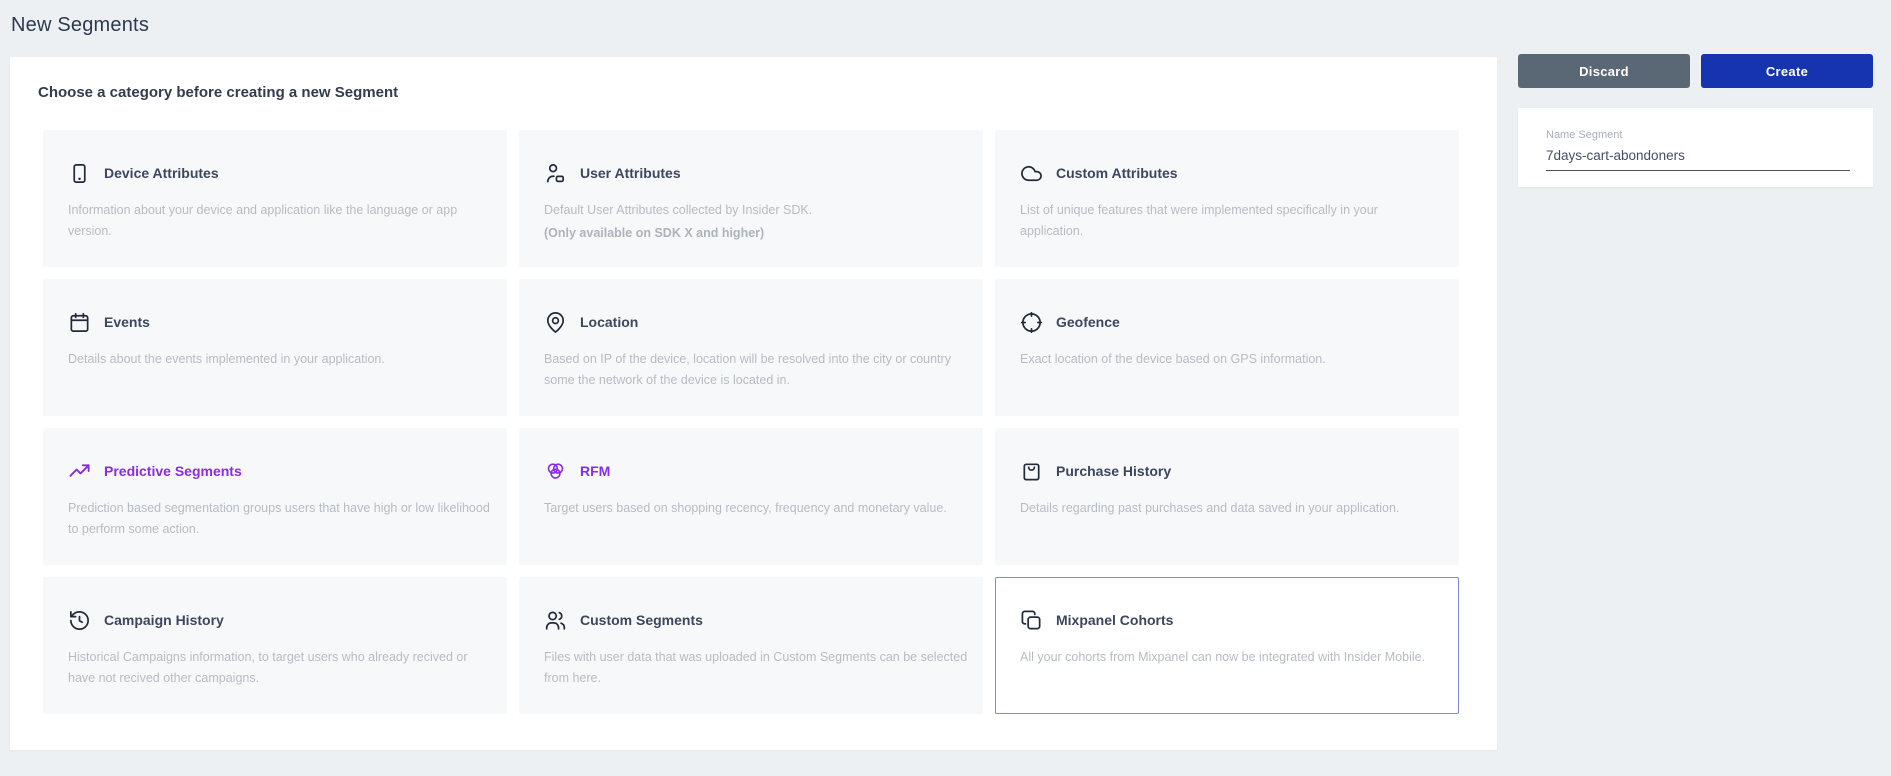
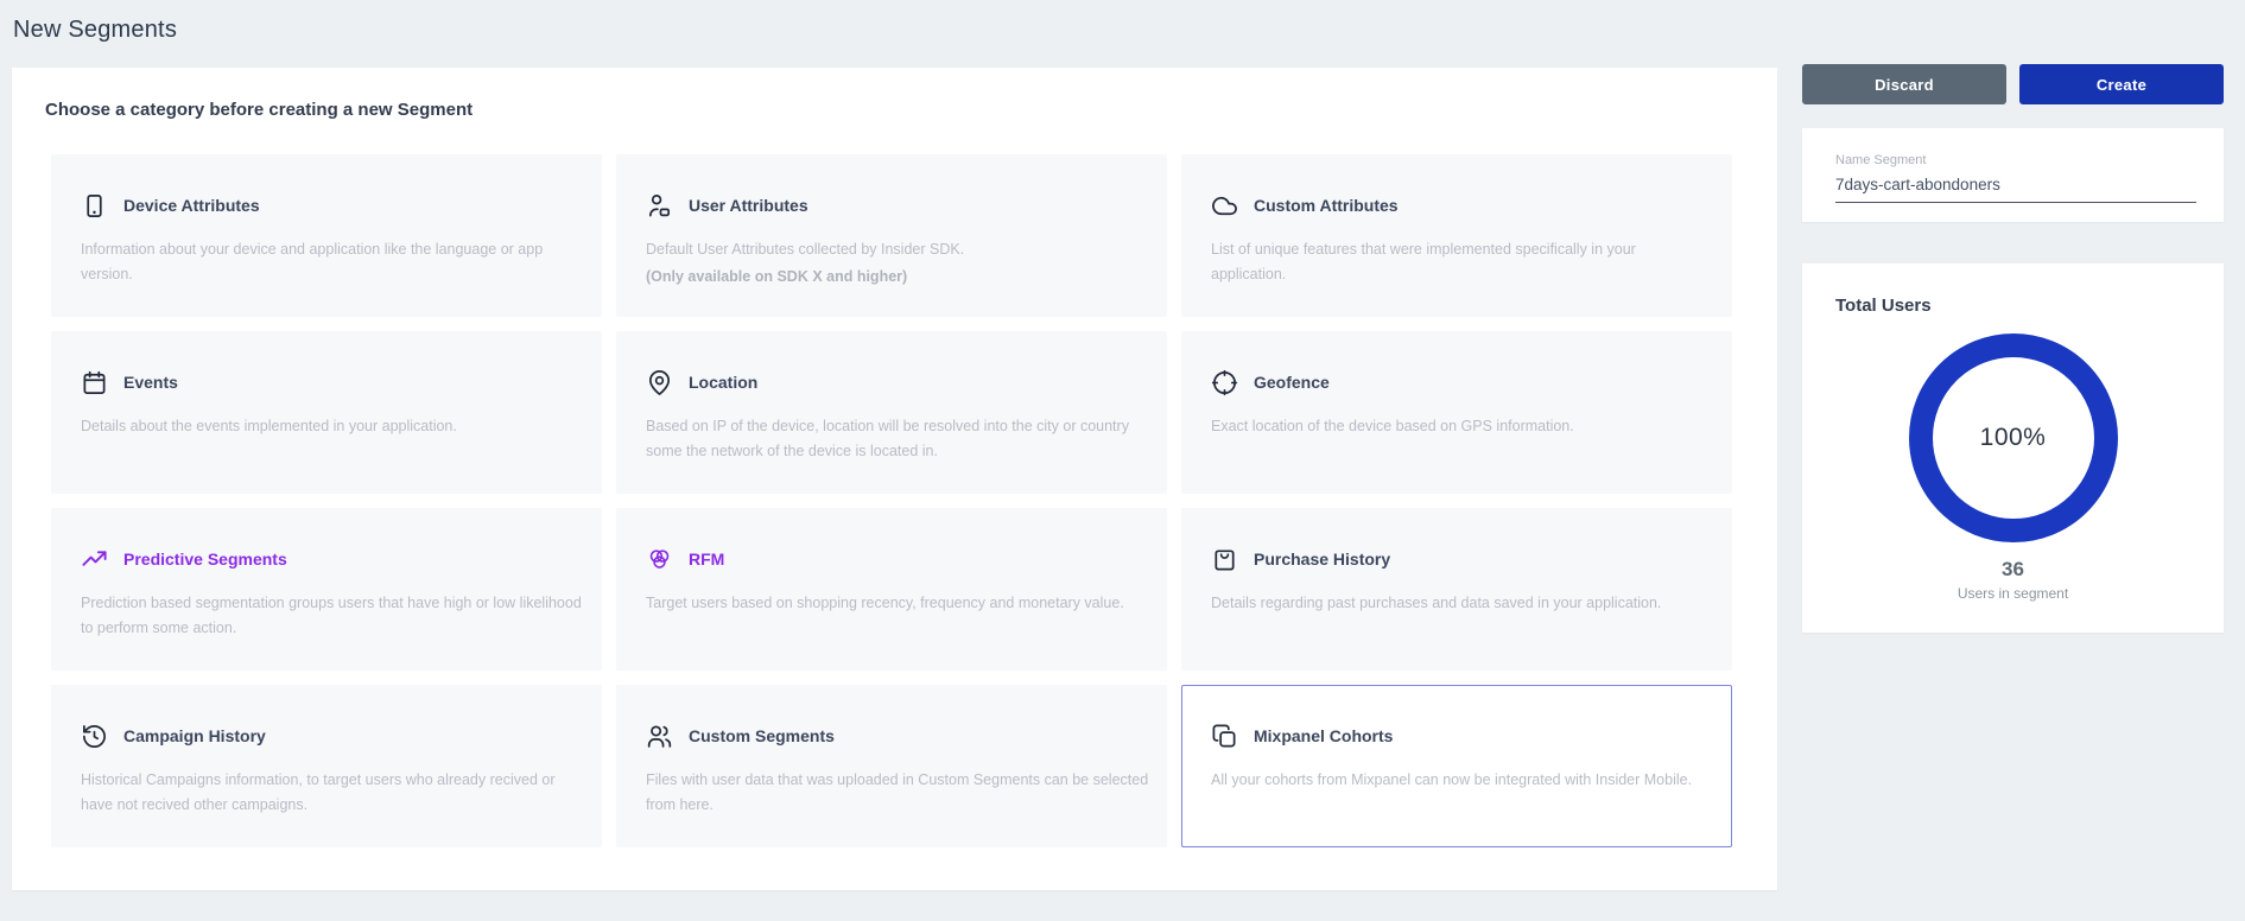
  New Segments
  Choose a category before creating a new Segment
  Device Attributes
  Information about your device and application like the language or app version.
  User Attributes
  Default User Attributes collected by Insider SDK.
  (Only available on SDK X and higher)
  Custom Attributes
  List of unique features that were implemented specifically in your application.
  Events
  Details about the events implemented in your application.
  Location
  Based on IP of the device, location will be resolved into the city or country some the network of the device is located in.
  Geofence
  Exact location of the device based on GPS information.
  Predictive Segments
  Prediction based segmentation groups users that have high or low likelihood to perform some action.
  RFM
  Target users based on shopping recency, frequency and monetary value.
  Purchase History
  Details regarding past purchases and data saved in your application.
  Campaign History
  Historical Campaigns information, to target users who already recived or have not recived other campaigns.
  Custom Segments
  Files with user data that was uploaded in Custom Segments can be selected from here.
  Mixpanel Cohorts
  All your cohorts from Mixpanel can now be integrated with Insider Mobile.
  Discard
  Create
  Name Segment
  7days-cart-abondoners
+ Total Users
+ 100%
+ 36
+ Users in segment
